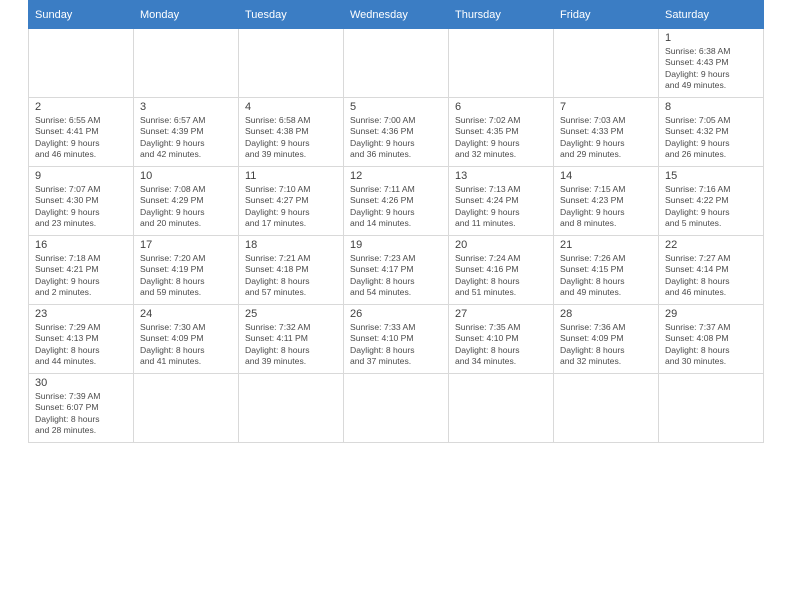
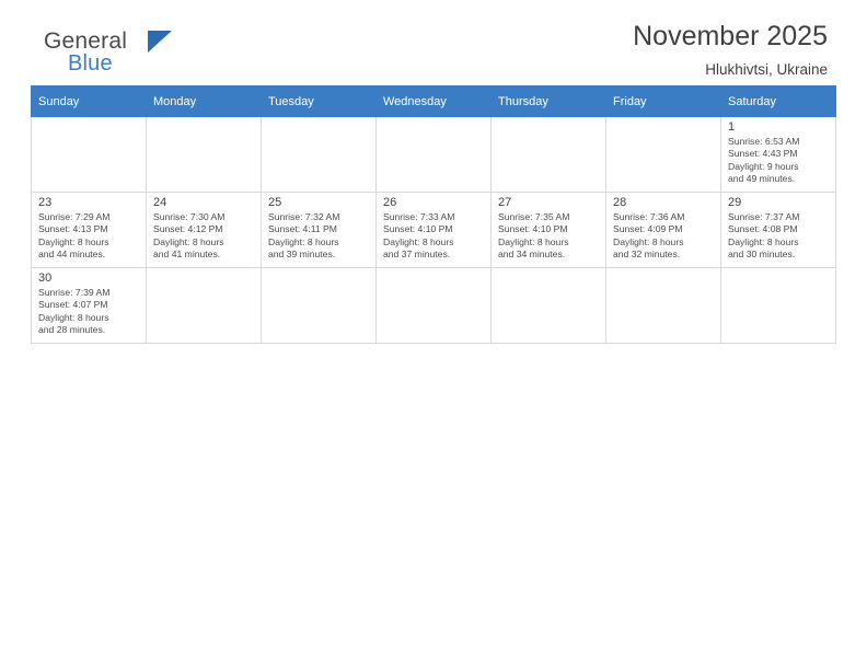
+ General
+ Blue
+ November 2025
+ Hlukhivtsi, Ukraine
  Sunday	Monday	Tuesday	Wednesday	Thursday	Friday	Saturday
- 						1Sunrise: 6:38 AMSunset: 4:43 PMDaylight: 9 hoursand 49 minutes.
+ 						1Sunrise: 6:53 AMSunset: 4:43 PMDaylight: 9 hoursand 49 minutes.
- 2Sunrise: 6:55 AMSunset: 4:41 PMDaylight: 9 hoursand 46 minutes.	3Sunrise: 6:57 AMSunset: 4:39 PMDaylight: 9 hoursand 42 minutes.	4Sunrise: 6:58 AMSunset: 4:38 PMDaylight: 9 hoursand 39 minutes.	5Sunrise: 7:00 AMSunset: 4:36 PMDaylight: 9 hoursand 36 minutes.	6Sunrise: 7:02 AMSunset: 4:35 PMDaylight: 9 hoursand 32 minutes.	7Sunrise: 7:03 AMSunset: 4:33 PMDaylight: 9 hoursand 29 minutes.	8Sunrise: 7:05 AMSunset: 4:32 PMDaylight: 9 hoursand 26 minutes.
- 9Sunrise: 7:07 AMSunset: 4:30 PMDaylight: 9 hoursand 23 minutes.	10Sunrise: 7:08 AMSunset: 4:29 PMDaylight: 9 hoursand 20 minutes.	11Sunrise: 7:10 AMSunset: 4:27 PMDaylight: 9 hoursand 17 minutes.	12Sunrise: 7:11 AMSunset: 4:26 PMDaylight: 9 hoursand 14 minutes.	13Sunrise: 7:13 AMSunset: 4:24 PMDaylight: 9 hoursand 11 minutes.	14Sunrise: 7:15 AMSunset: 4:23 PMDaylight: 9 hoursand 8 minutes.	15Sunrise: 7:16 AMSunset: 4:22 PMDaylight: 9 hoursand 5 minutes.
- 16Sunrise: 7:18 AMSunset: 4:21 PMDaylight: 9 hoursand 2 minutes.	17Sunrise: 7:20 AMSunset: 4:19 PMDaylight: 8 hoursand 59 minutes.	18Sunrise: 7:21 AMSunset: 4:18 PMDaylight: 8 hoursand 57 minutes.	19Sunrise: 7:23 AMSunset: 4:17 PMDaylight: 8 hoursand 54 minutes.	20Sunrise: 7:24 AMSunset: 4:16 PMDaylight: 8 hoursand 51 minutes.	21Sunrise: 7:26 AMSunset: 4:15 PMDaylight: 8 hoursand 49 minutes.	22Sunrise: 7:27 AMSunset: 4:14 PMDaylight: 8 hoursand 46 minutes.
- 23Sunrise: 7:29 AMSunset: 4:13 PMDaylight: 8 hoursand 44 minutes.	24Sunrise: 7:30 AMSunset: 4:09 PMDaylight: 8 hoursand 41 minutes.	25Sunrise: 7:32 AMSunset: 4:11 PMDaylight: 8 hoursand 39 minutes.	26Sunrise: 7:33 AMSunset: 4:10 PMDaylight: 8 hoursand 37 minutes.	27Sunrise: 7:35 AMSunset: 4:10 PMDaylight: 8 hoursand 34 minutes.	28Sunrise: 7:36 AMSunset: 4:09 PMDaylight: 8 hoursand 32 minutes.	29Sunrise: 7:37 AMSunset: 4:08 PMDaylight: 8 hoursand 30 minutes.
+ 23Sunrise: 7:29 AMSunset: 4:13 PMDaylight: 8 hoursand 44 minutes.	24Sunrise: 7:30 AMSunset: 4:12 PMDaylight: 8 hoursand 41 minutes.	25Sunrise: 7:32 AMSunset: 4:11 PMDaylight: 8 hoursand 39 minutes.	26Sunrise: 7:33 AMSunset: 4:10 PMDaylight: 8 hoursand 37 minutes.	27Sunrise: 7:35 AMSunset: 4:10 PMDaylight: 8 hoursand 34 minutes.	28Sunrise: 7:36 AMSunset: 4:09 PMDaylight: 8 hoursand 32 minutes.	29Sunrise: 7:37 AMSunset: 4:08 PMDaylight: 8 hoursand 30 minutes.
- 30Sunrise: 7:39 AMSunset: 6:07 PMDaylight: 8 hoursand 28 minutes.
+ 30Sunrise: 7:39 AMSunset: 4:07 PMDaylight: 8 hoursand 28 minutes.
